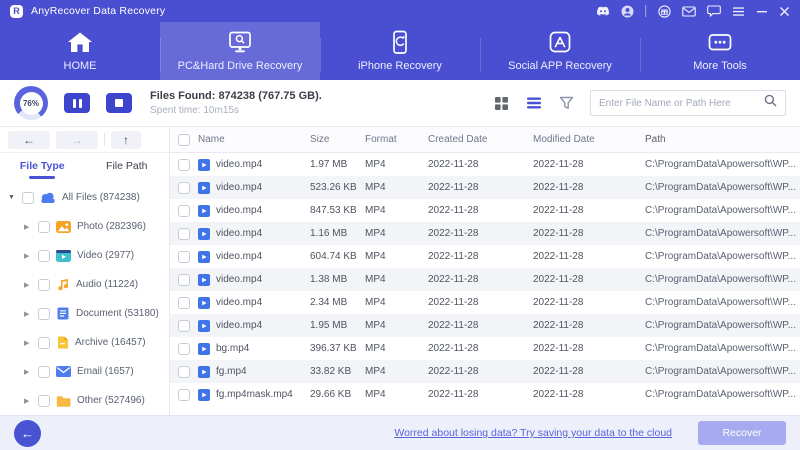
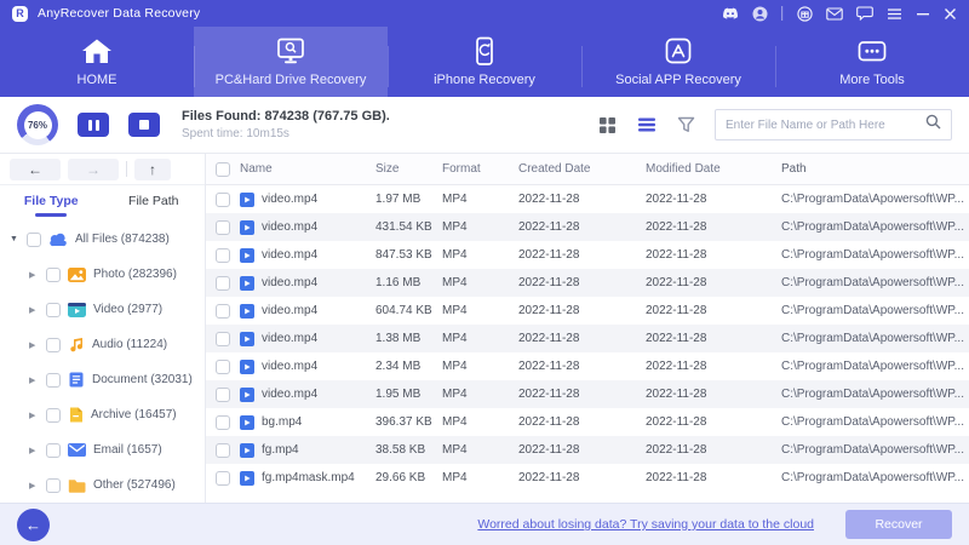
  R
  AnyRecover Data Recovery
  HOME
  PC&Hard Drive Recovery
  iPhone Recovery
  Social APP Recovery
  More Tools
  76%
  Files Found: 874238 (767.75 GB).
  Spent time: 10m15s
  Enter File Name or Path Here
  ←
  →
  ↑
  File Type
  File Path
  All Files (874238)
  Photo (282396)
  Video (2977)
  Audio (11224)
- Document (53180)
+ Document (32031)
  Archive (16457)
  Email (1657)
  Other (527496)
  Name
  Size
  Format
  Created Date
  Modified Date
  Path
  video.mp4
  1.97 MB
  MP4
  2022-11-28
  2022-11-28
  C:\ProgramData\Apowersoft\WP...
  video.mp4
- 523.26 KB
+ 431.54 KB
  MP4
  2022-11-28
  2022-11-28
  C:\ProgramData\Apowersoft\WP...
  video.mp4
  847.53 KB
  MP4
  2022-11-28
  2022-11-28
  C:\ProgramData\Apowersoft\WP...
  video.mp4
  1.16 MB
  MP4
  2022-11-28
  2022-11-28
  C:\ProgramData\Apowersoft\WP...
  video.mp4
  604.74 KB
  MP4
  2022-11-28
  2022-11-28
  C:\ProgramData\Apowersoft\WP...
  video.mp4
  1.38 MB
  MP4
  2022-11-28
  2022-11-28
  C:\ProgramData\Apowersoft\WP...
  video.mp4
  2.34 MB
  MP4
  2022-11-28
  2022-11-28
  C:\ProgramData\Apowersoft\WP...
  video.mp4
  1.95 MB
  MP4
  2022-11-28
  2022-11-28
  C:\ProgramData\Apowersoft\WP...
  bg.mp4
  396.37 KB
  MP4
  2022-11-28
  2022-11-28
  C:\ProgramData\Apowersoft\WP...
  fg.mp4
- 33.82 KB
+ 38.58 KB
  MP4
  2022-11-28
  2022-11-28
  C:\ProgramData\Apowersoft\WP...
  fg.mp4mask.mp4
  29.66 KB
  MP4
  2022-11-28
  2022-11-28
  C:\ProgramData\Apowersoft\WP...
  ←
  Worred about losing data? Try saving your data to the cloud
  Recover
